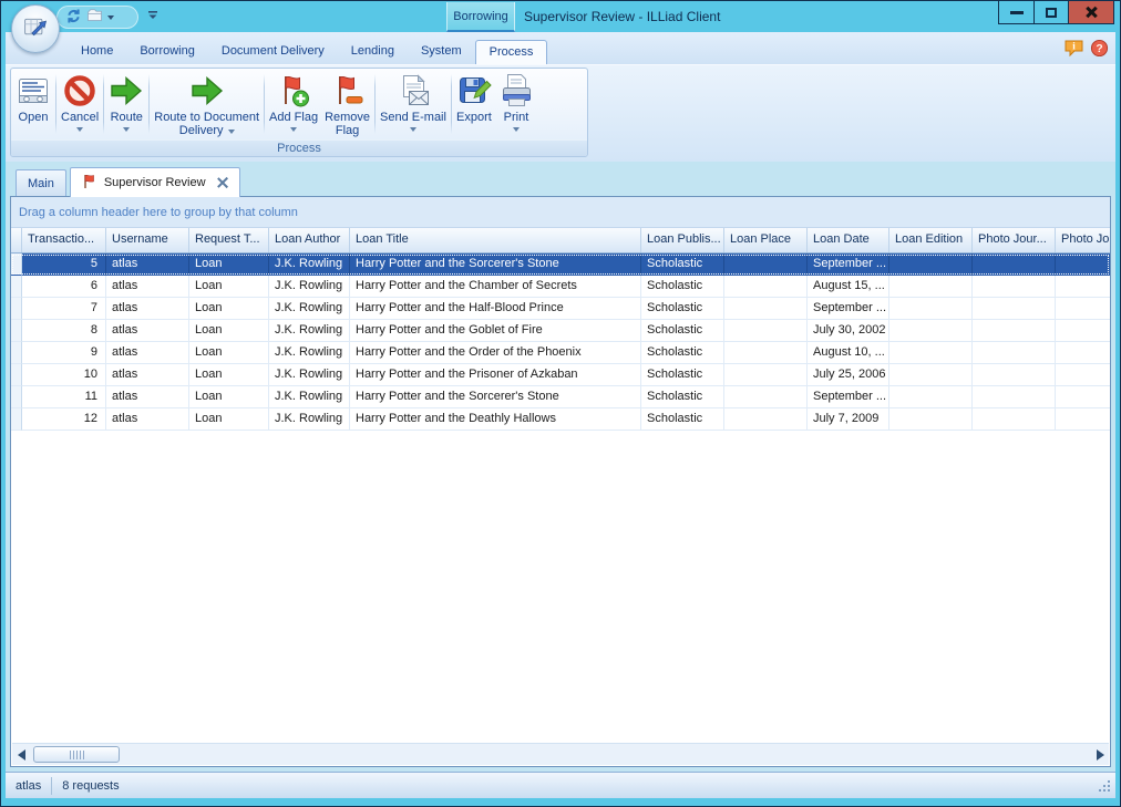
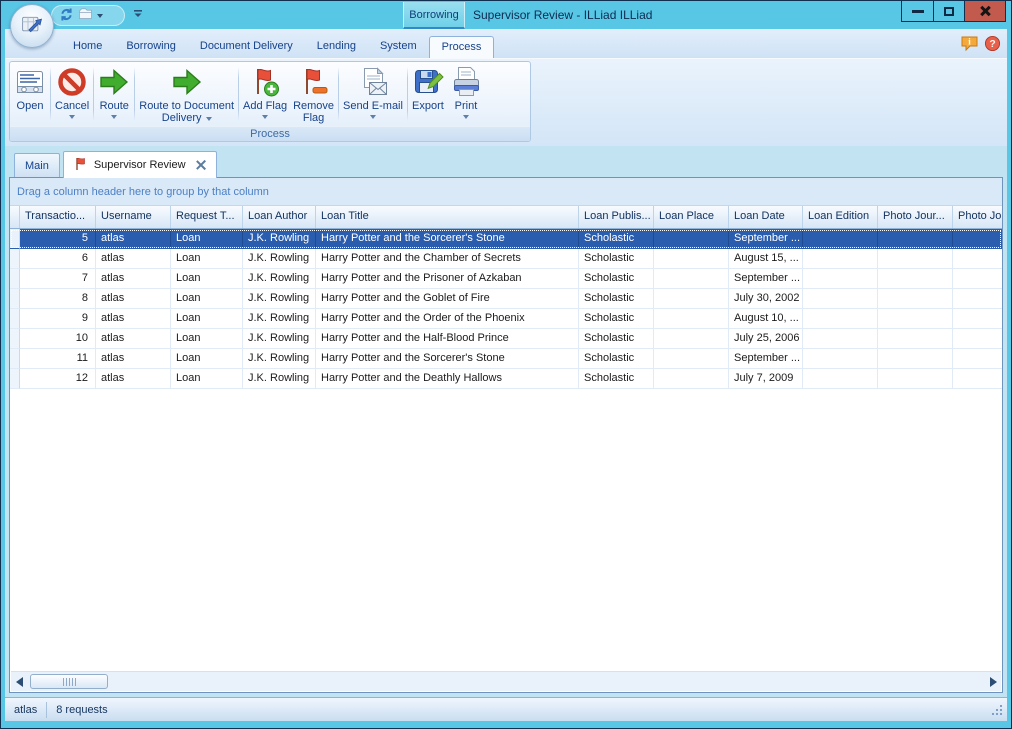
  Borrowing
- Supervisor Review - ILLiad Client
+ Supervisor Review - ILLiad ILLiad
  Home
  Borrowing
  Document Delivery
  Lending
  System
  Process
  i
  ?
  Open
  Cancel
  Route
  Route to Document
  Delivery
  Add Flag
  Remove
  Flag
  Send E-mail
  Export
  Print
  Process
  Main
  Supervisor Review
  Drag a column header here to group by that column
  Transactio...
  Username
  Request T...
  Loan Author
  Loan Title
  Loan Publis...
  Loan Place
  Loan Date
  Loan Edition
  Photo Jour...
  Photo Jo
  5
  atlas
  Loan
  J.K. Rowling
  Harry Potter and the Sorcerer's Stone
  Scholastic
  September ...
  6
  atlas
  Loan
  J.K. Rowling
  Harry Potter and the Chamber of Secrets
  Scholastic
  August 15, ...
  7
  atlas
  Loan
  J.K. Rowling
- Harry Potter and the Half-Blood Prince
+ Harry Potter and the Prisoner of Azkaban
  Scholastic
  September ...
  8
  atlas
  Loan
  J.K. Rowling
  Harry Potter and the Goblet of Fire
  Scholastic
  July 30, 2002
  9
  atlas
  Loan
  J.K. Rowling
  Harry Potter and the Order of the Phoenix
  Scholastic
  August 10, ...
  10
  atlas
  Loan
  J.K. Rowling
- Harry Potter and the Prisoner of Azkaban
+ Harry Potter and the Half-Blood Prince
  Scholastic
  July 25, 2006
  11
  atlas
  Loan
  J.K. Rowling
  Harry Potter and the Sorcerer's Stone
  Scholastic
  September ...
  12
  atlas
  Loan
  J.K. Rowling
  Harry Potter and the Deathly Hallows
  Scholastic
  July 7, 2009
  atlas
  8 requests
